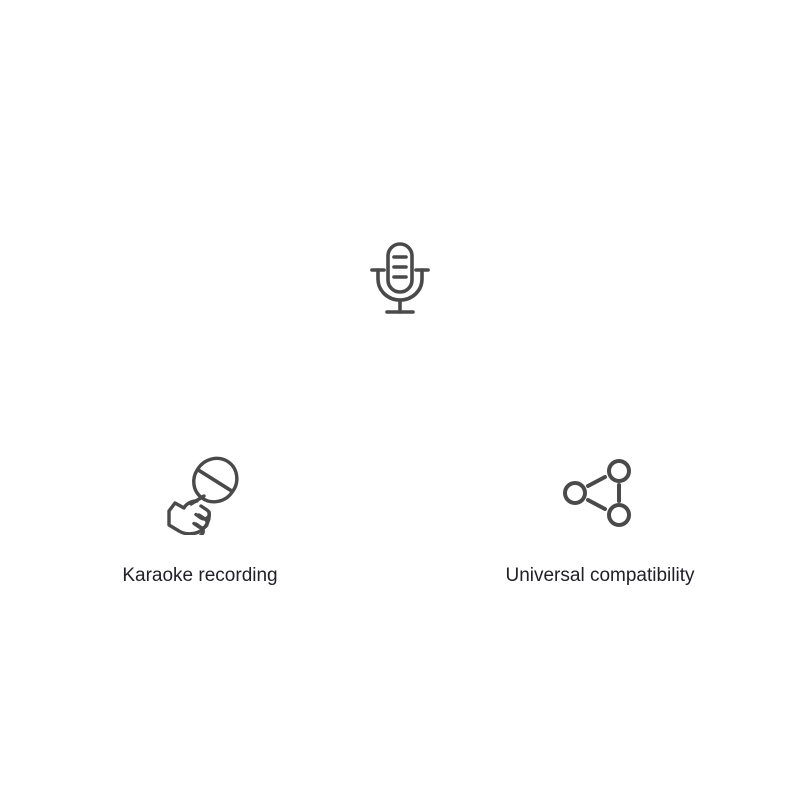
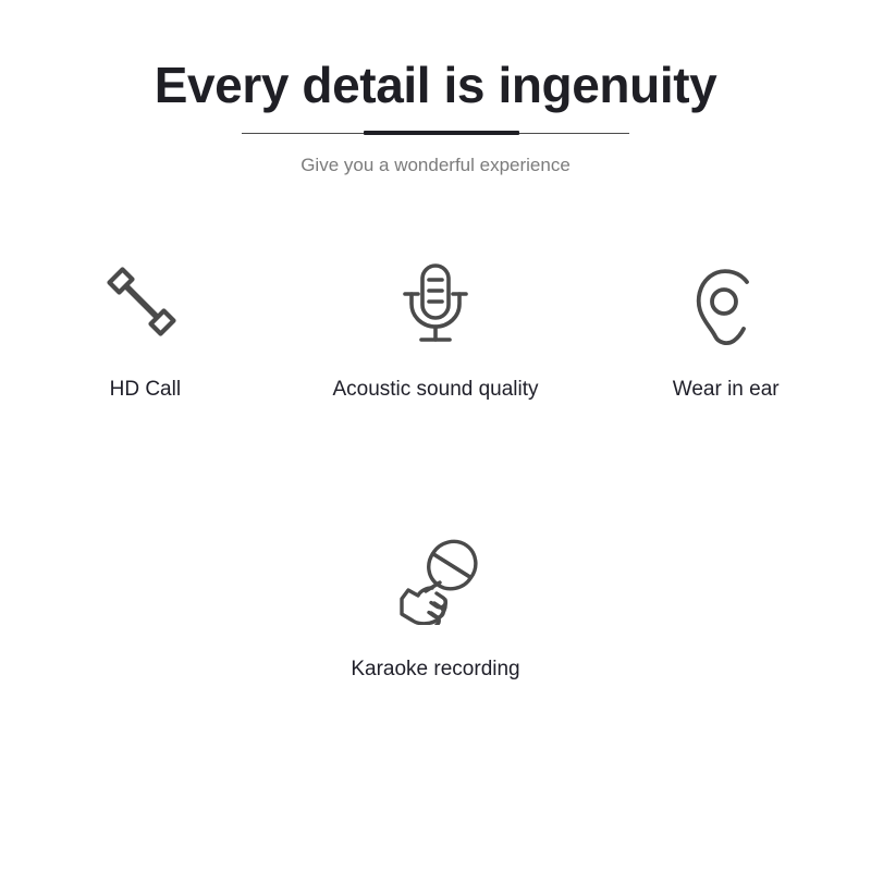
+ Every detail is ingenuity
+ Give you a wonderful experience
+ HD Call
+ Acoustic sound quality
+ Wear in ear
  Karaoke recording
- Universal compatibility
